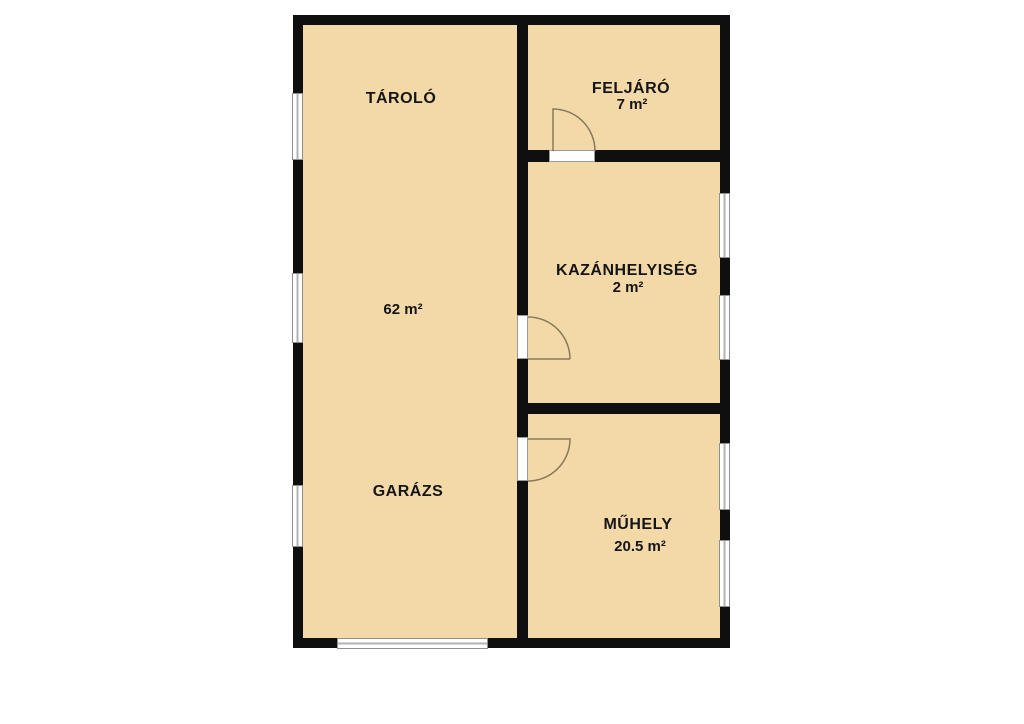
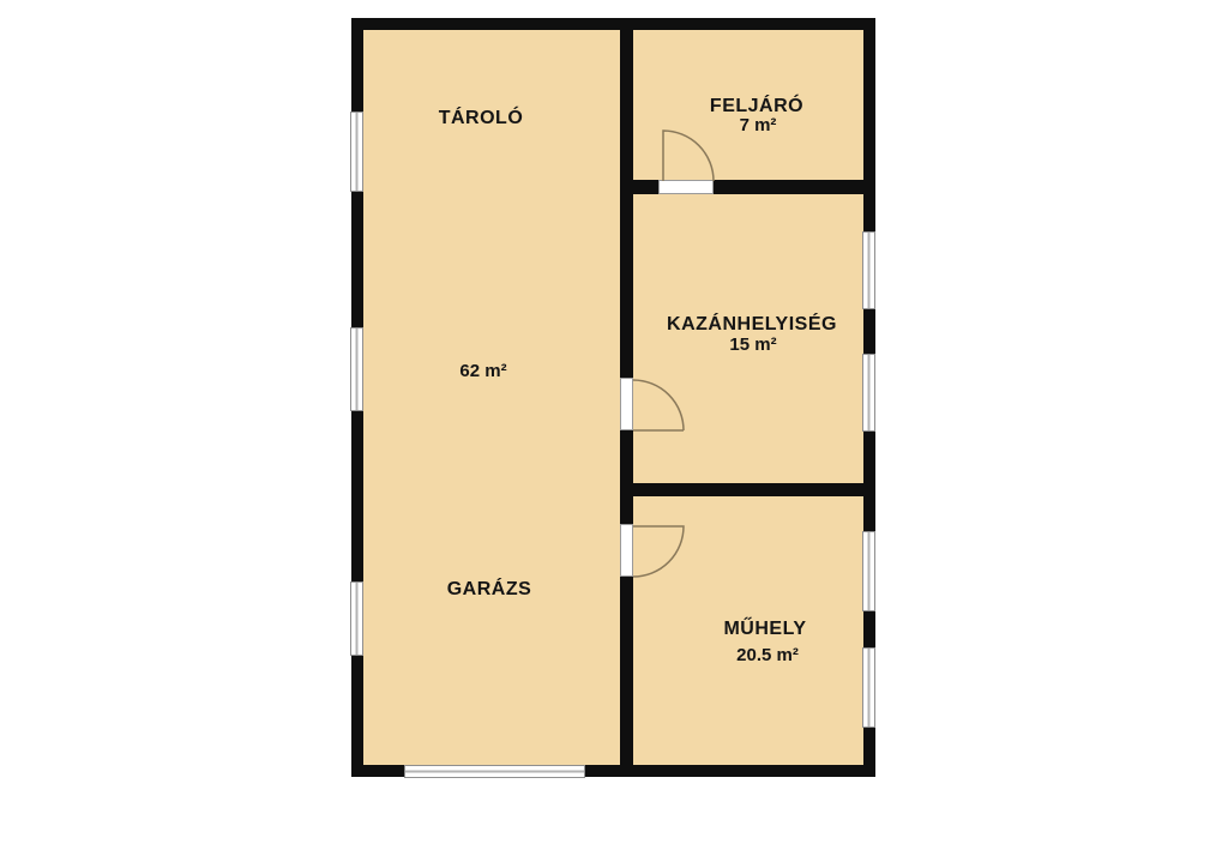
  TÁROLÓ
  FELJÁRÓ
  7 m²
  KAZÁNHELYISÉG
- 2 m²
+ 15 m²
  62 m²
  GARÁZS
  MŰHELY
  20.5 m²
